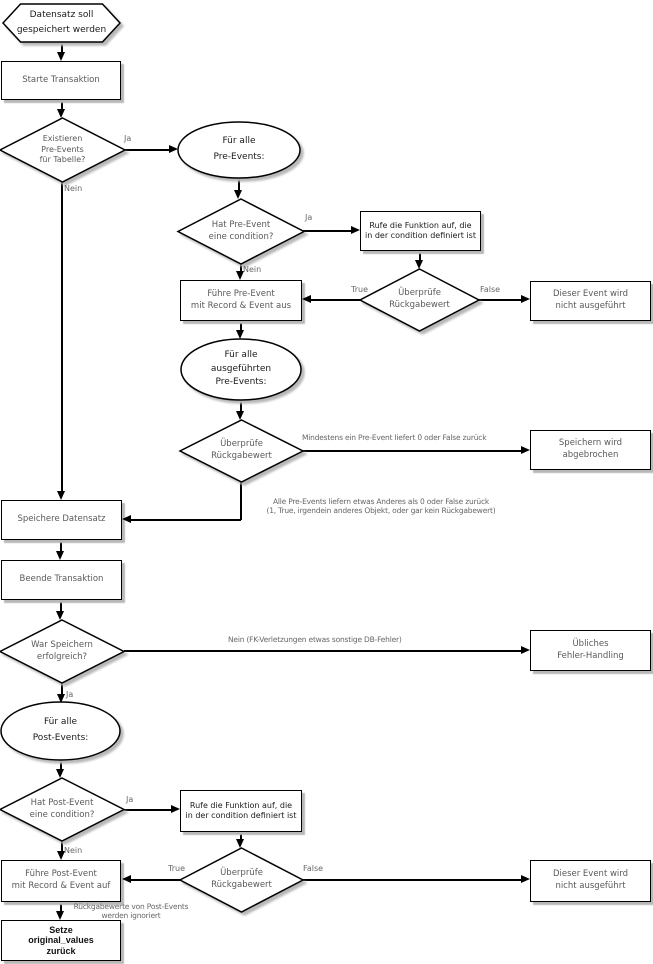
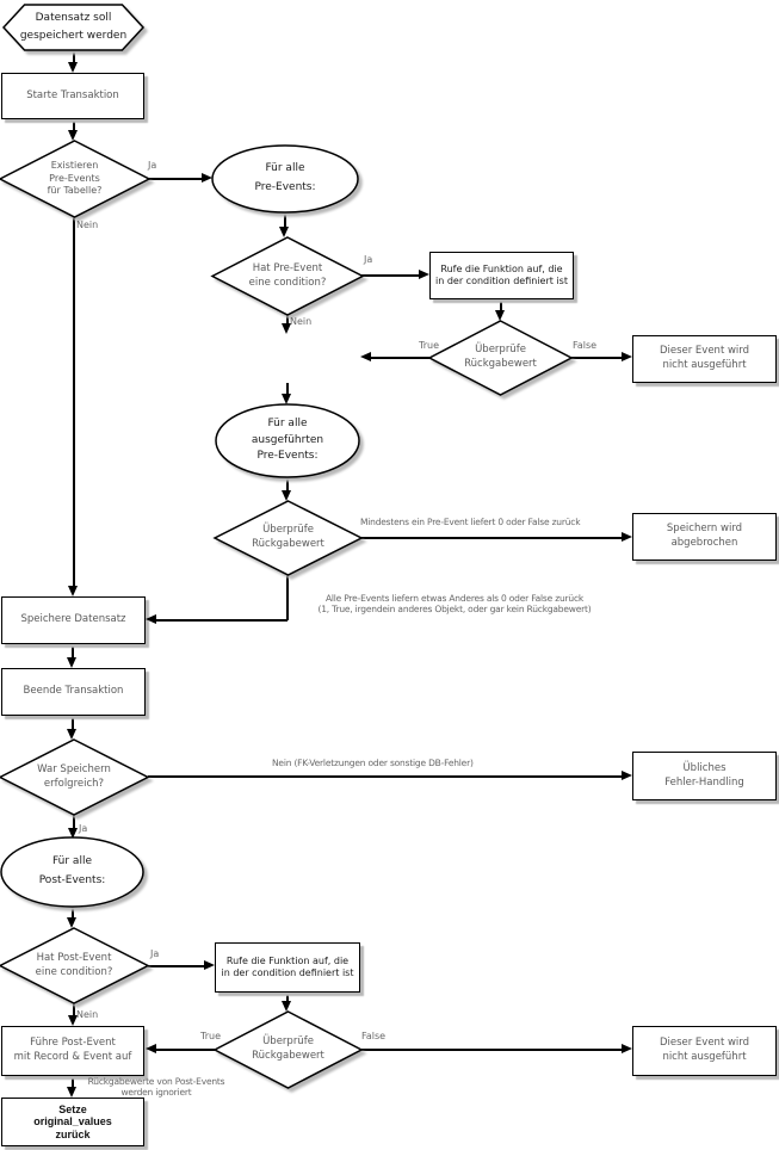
  Ja
  Nein
  Ja
  Nein
  True
  False
  Mindestens ein Pre-Event liefert 0 oder False zurück
  Alle Pre-Events liefern etwas Anderes als 0 oder False zurück
  (1, True, irgendein anderes Objekt, oder gar kein Rückgabewert)
- Nein (FK-Verletzungen etwas sonstige DB-Fehler)
+ Nein (FK-Verletzungen oder sonstige DB-Fehler)
  Ja
  Ja
  Nein
  True
  False
  Rückgabewerte von Post-Events
  werden ignoriert
  Datensatz soll
  gespeichert werden
  Starte Transaktion
  Existieren
  Pre-Events
  für Tabelle?
  Für alle
  Pre-Events:
  Hat Pre-Event
  eine condition?
  Rufe die Funktion auf, die
  in der condition definiert ist
  Überprüfe
  Rückgabewert
  Dieser Event wird
  nicht ausgeführt
- Führe Pre-Event
- mit Record & Event aus
  Für alle
  ausgeführten
  Pre-Events:
  Überprüfe
  Rückgabewert
  Speichern wird
  abgebrochen
  Speichere Datensatz
  Beende Transaktion
  War Speichern
  erfolgreich?
  Übliches
  Fehler-Handling
  Für alle
  Post-Events:
  Hat Post-Event
  eine condition?
  Rufe die Funktion auf, die
  in der condition definiert ist
  Überprüfe
  Rückgabewert
  Führe Post-Event
  mit Record & Event auf
  Dieser Event wird
  nicht ausgeführt
  Setze
  original_values
  zurück
